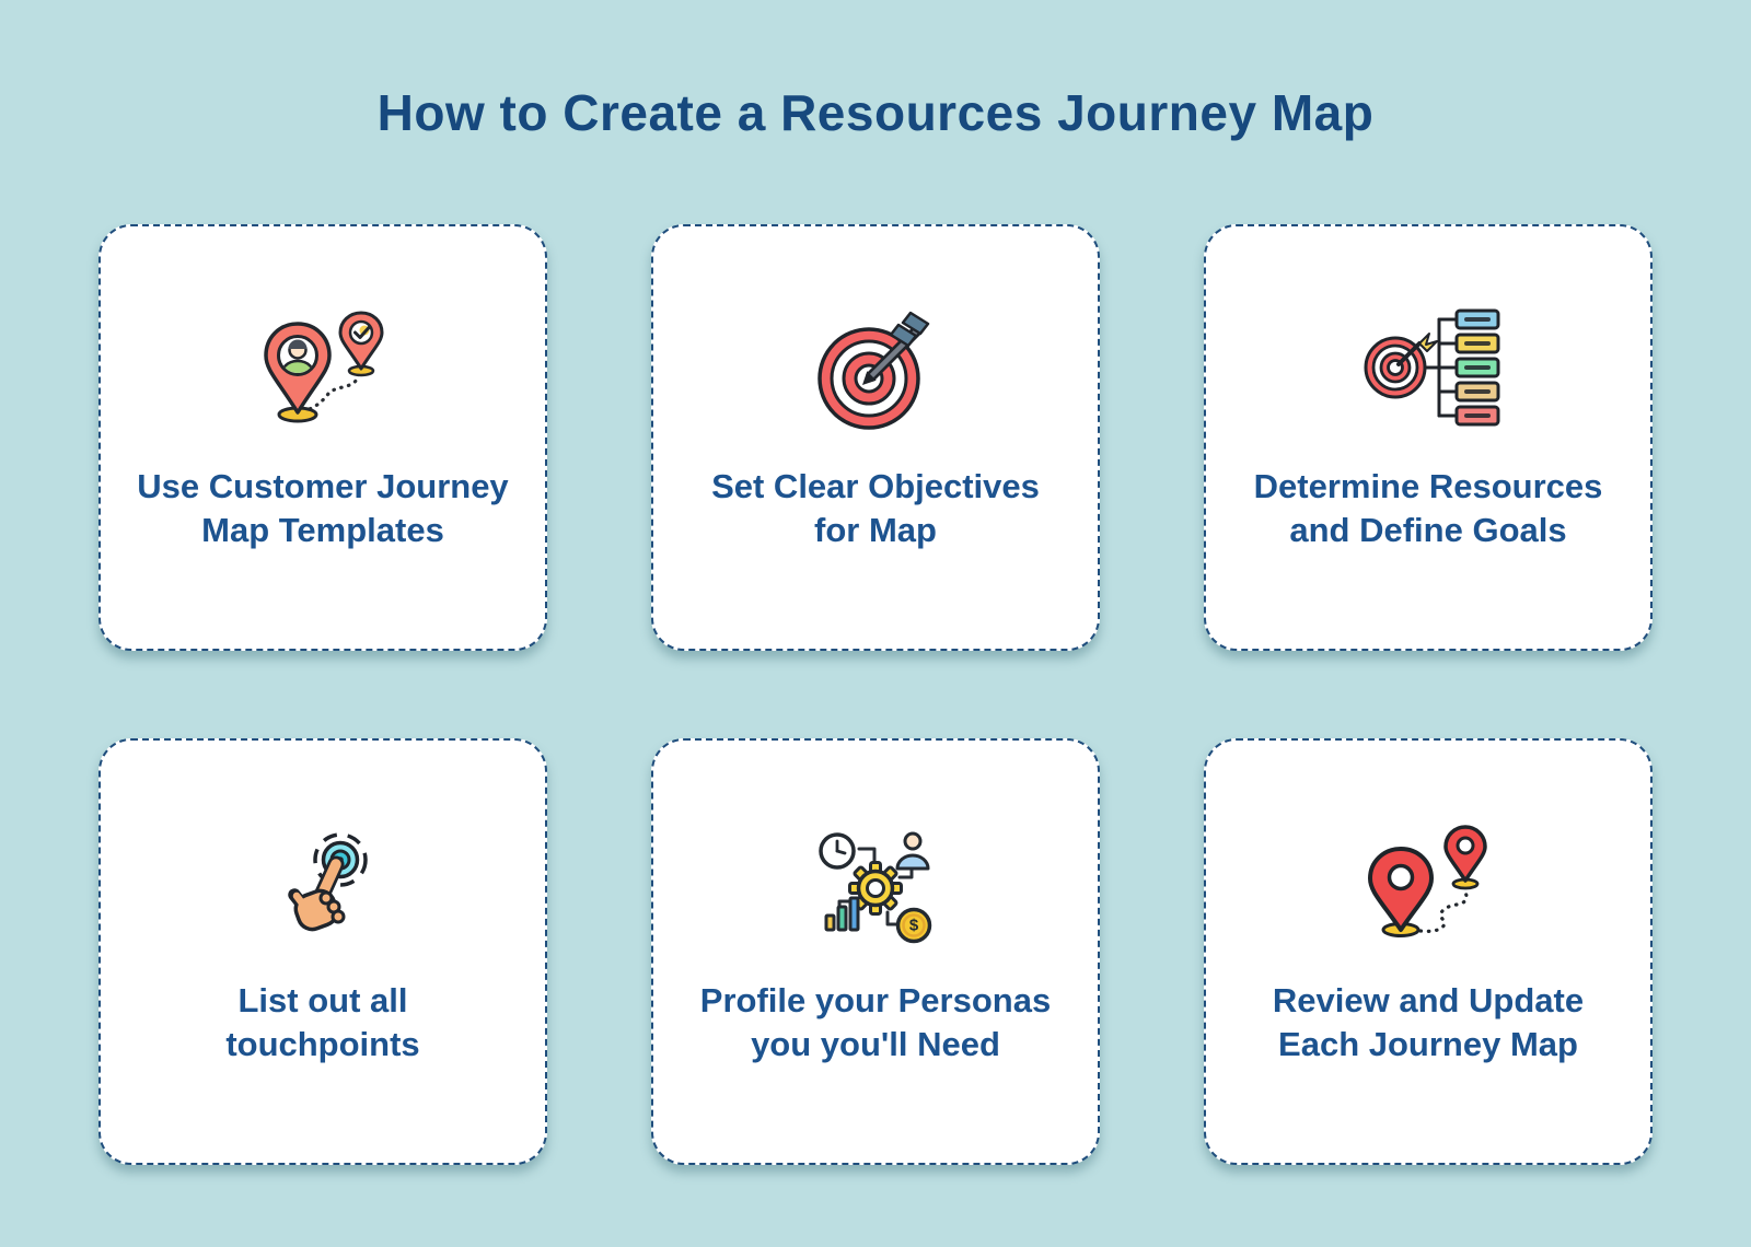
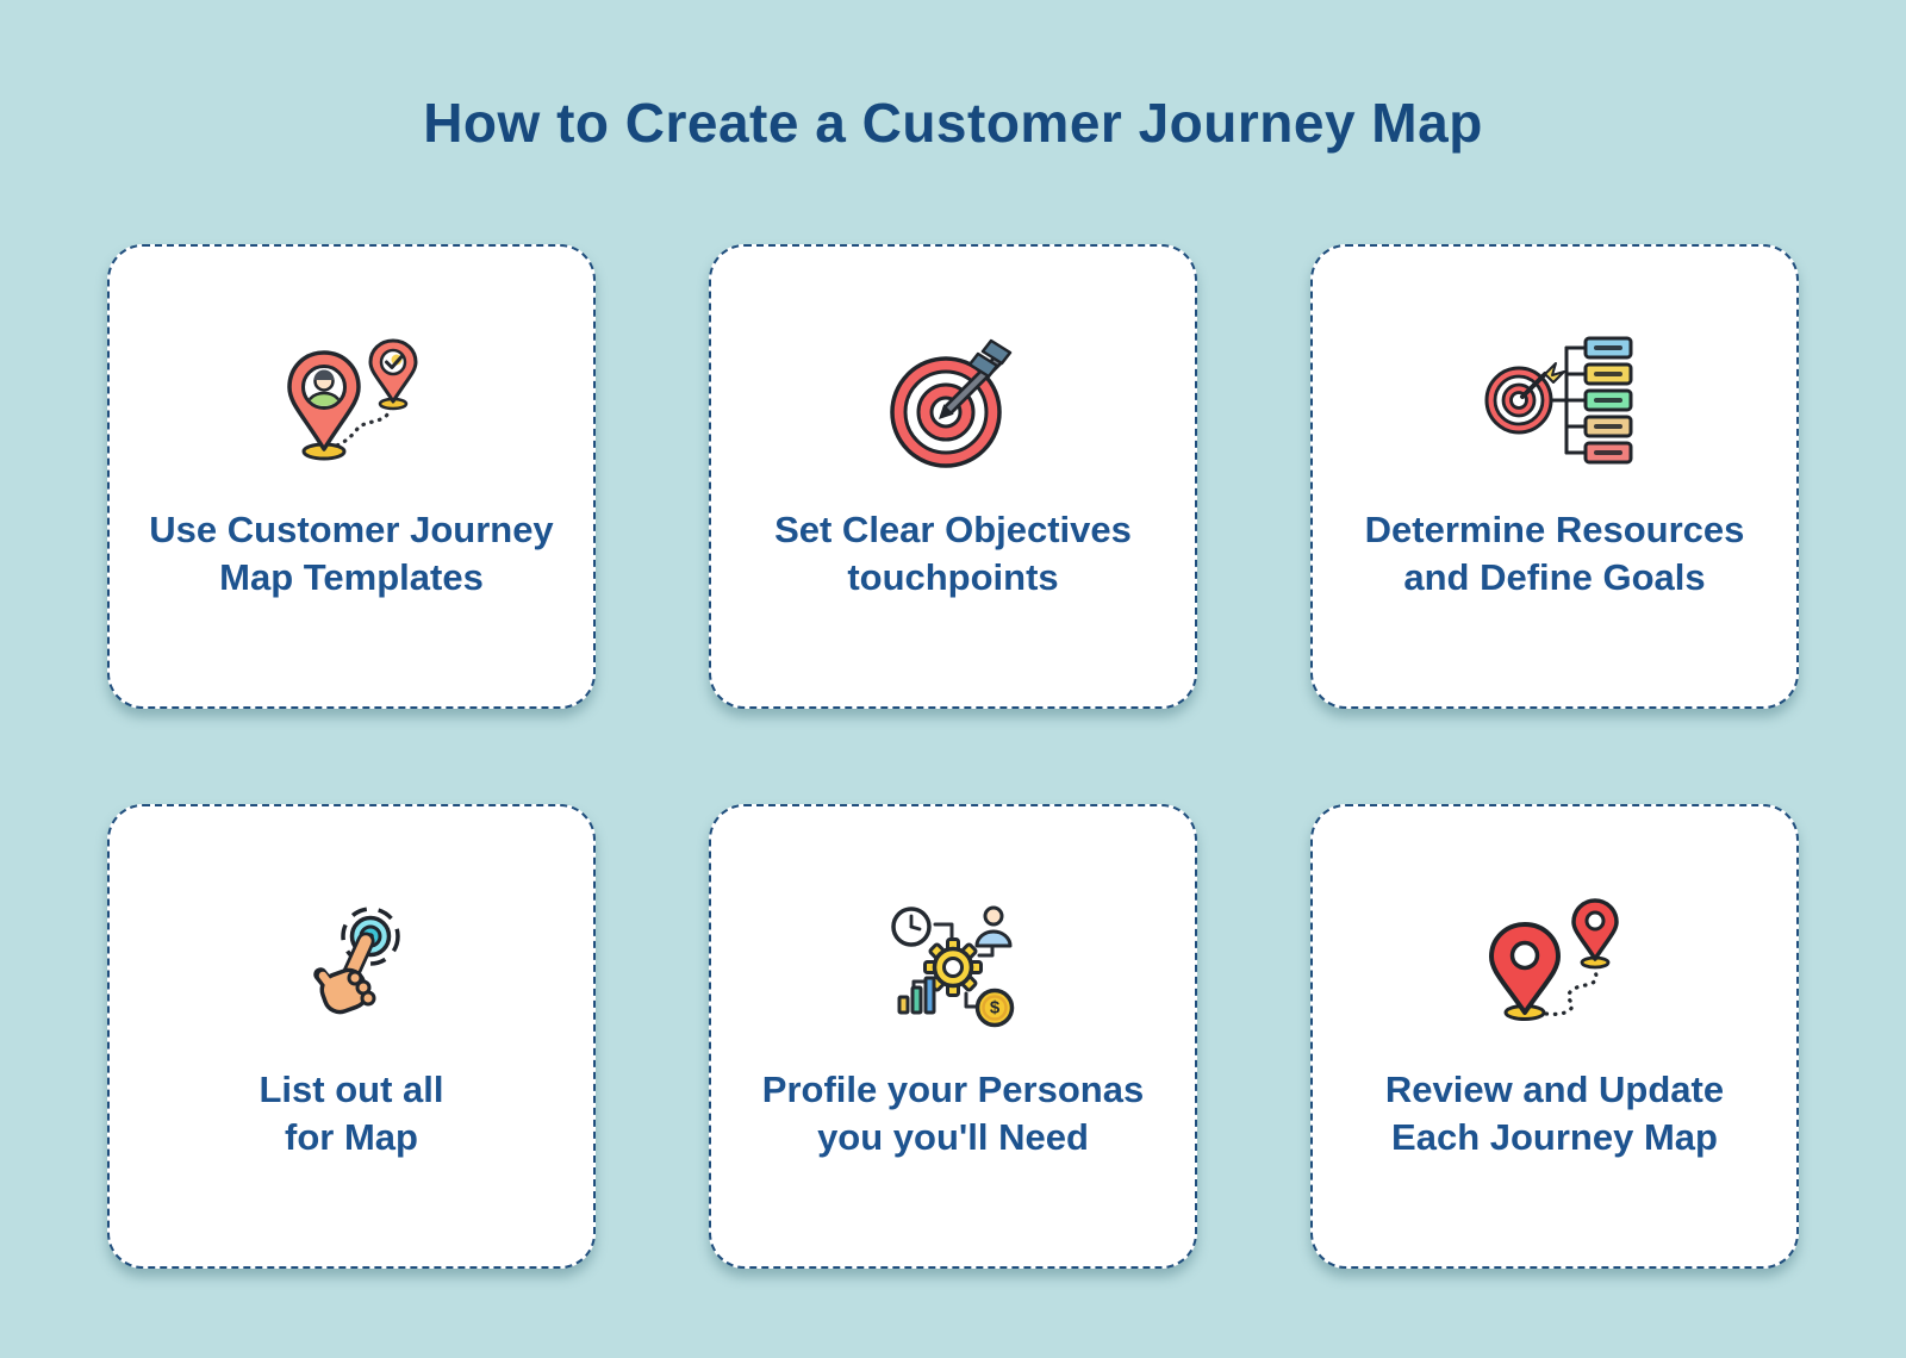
- How to Create a Resources Journey Map
+ How to Create a Customer Journey Map
  Use Customer Journey
  Map Templates
  Set Clear Objectives
- for Map
+ touchpoints
  Determine Resources
  and Define Goals
  List out all
- touchpoints
+ for Map
  $
  Profile your Personas
  you you'll Need
  Review and Update
  Each Journey Map
